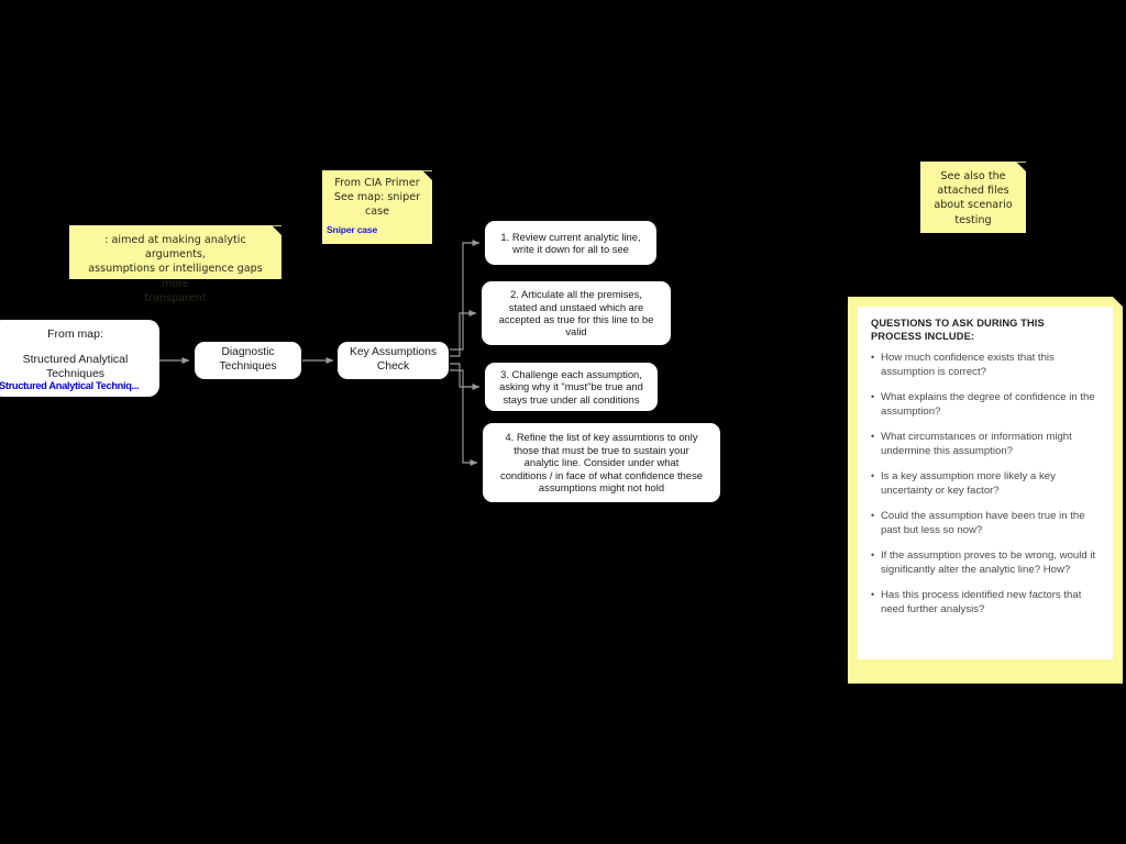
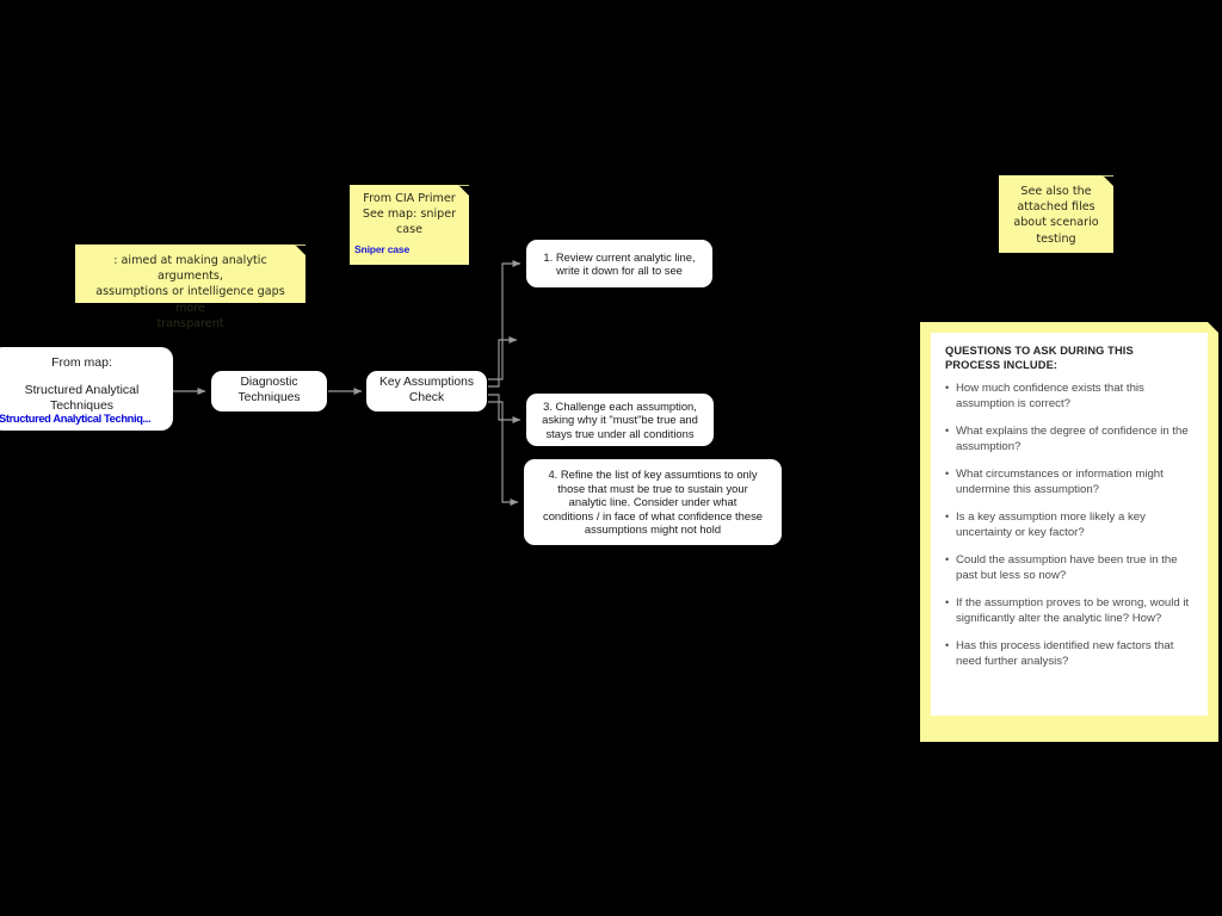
  From map:
  Structured Analytical
  Techniques
  Structured Analytical Techniq...
  Diagnostic
  Techniques
  Key Assumptions
  Check
  1. Review current analytic line,
  write it down for all to see
- 2. Articulate all the premises,
- stated and unstaed which are
- accepted as true for this line to be
- valid
  3. Challenge each assumption,
  asking why it "must"be true and
  stays true under all conditions
  4. Refine the list of key assumtions to only
  those that must be true to sustain your
  analytic line. Consider under what
  conditions / in face of what confidence these
  assumptions might not hold
  : aimed at making analytic arguments,
  assumptions or intelligence gaps more
  transparent
  From CIA Primer
  See map: sniper
  case
  Sniper case
  See also the
  attached files
  about scenario
  testing
  QUESTIONS TO ASK DURING THIS
  PROCESS INCLUDE:
  •
  How much confidence exists that this assumption is correct?
  •
  What explains the degree of confidence in the assumption?
  •
  What circumstances or information might undermine this assumption?
  •
  Is a key assumption more likely a key uncertainty or key factor?
  •
  Could the assumption have been true in the past but less so now?
  •
  If the assumption proves to be wrong, would it significantly alter the analytic line? How?
  •
  Has this process identified new factors that need further analysis?
